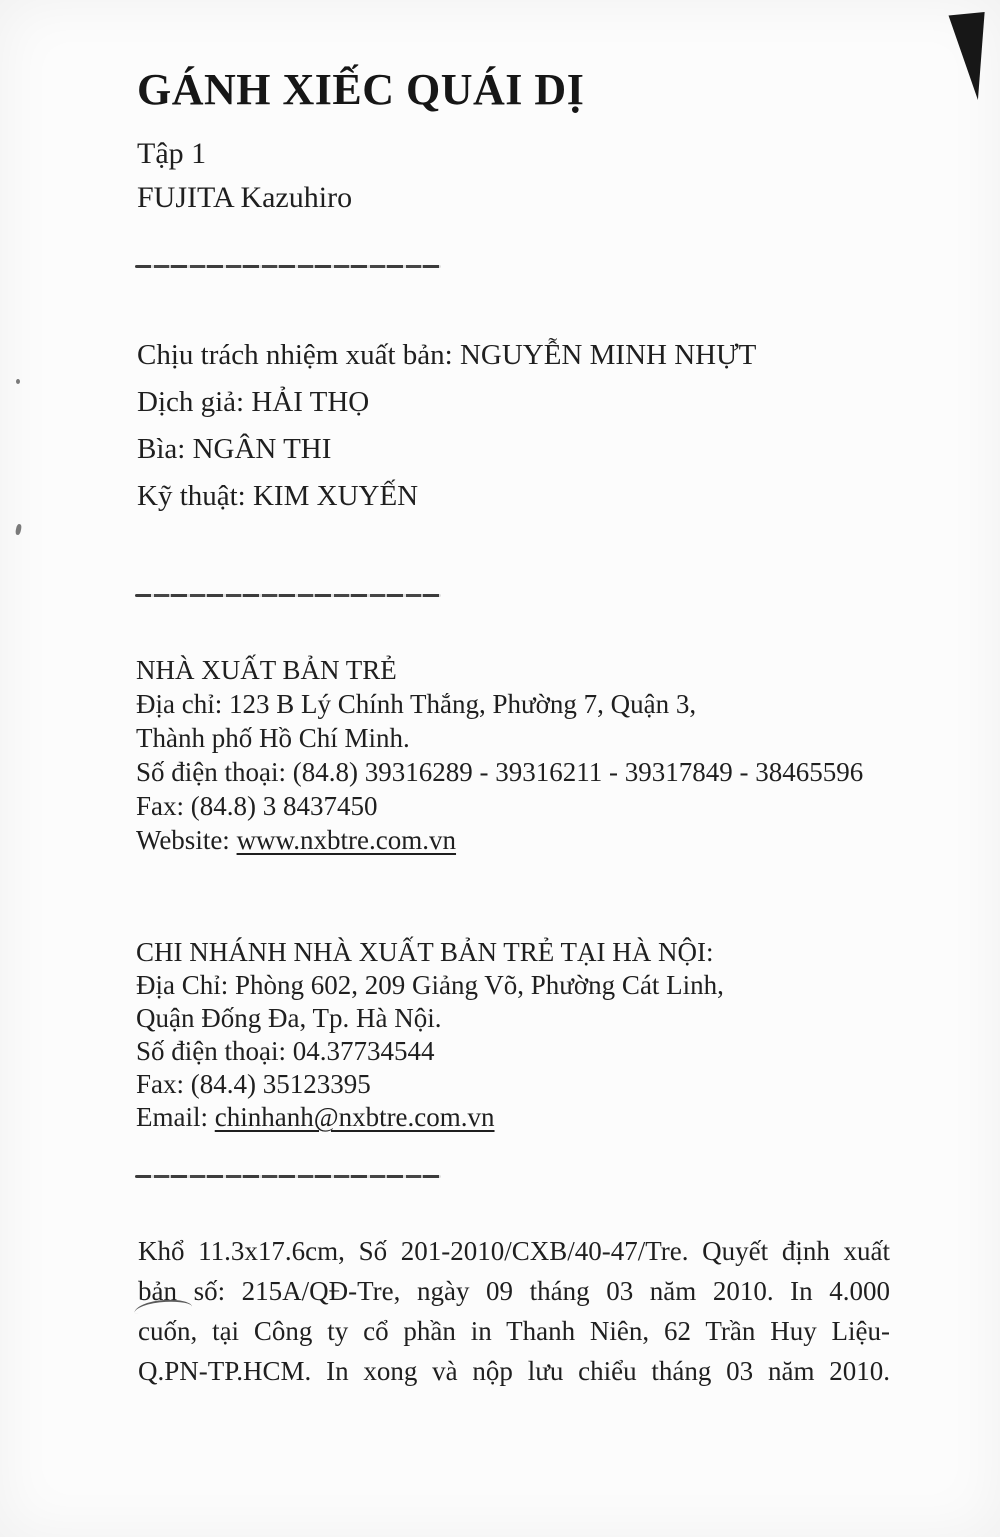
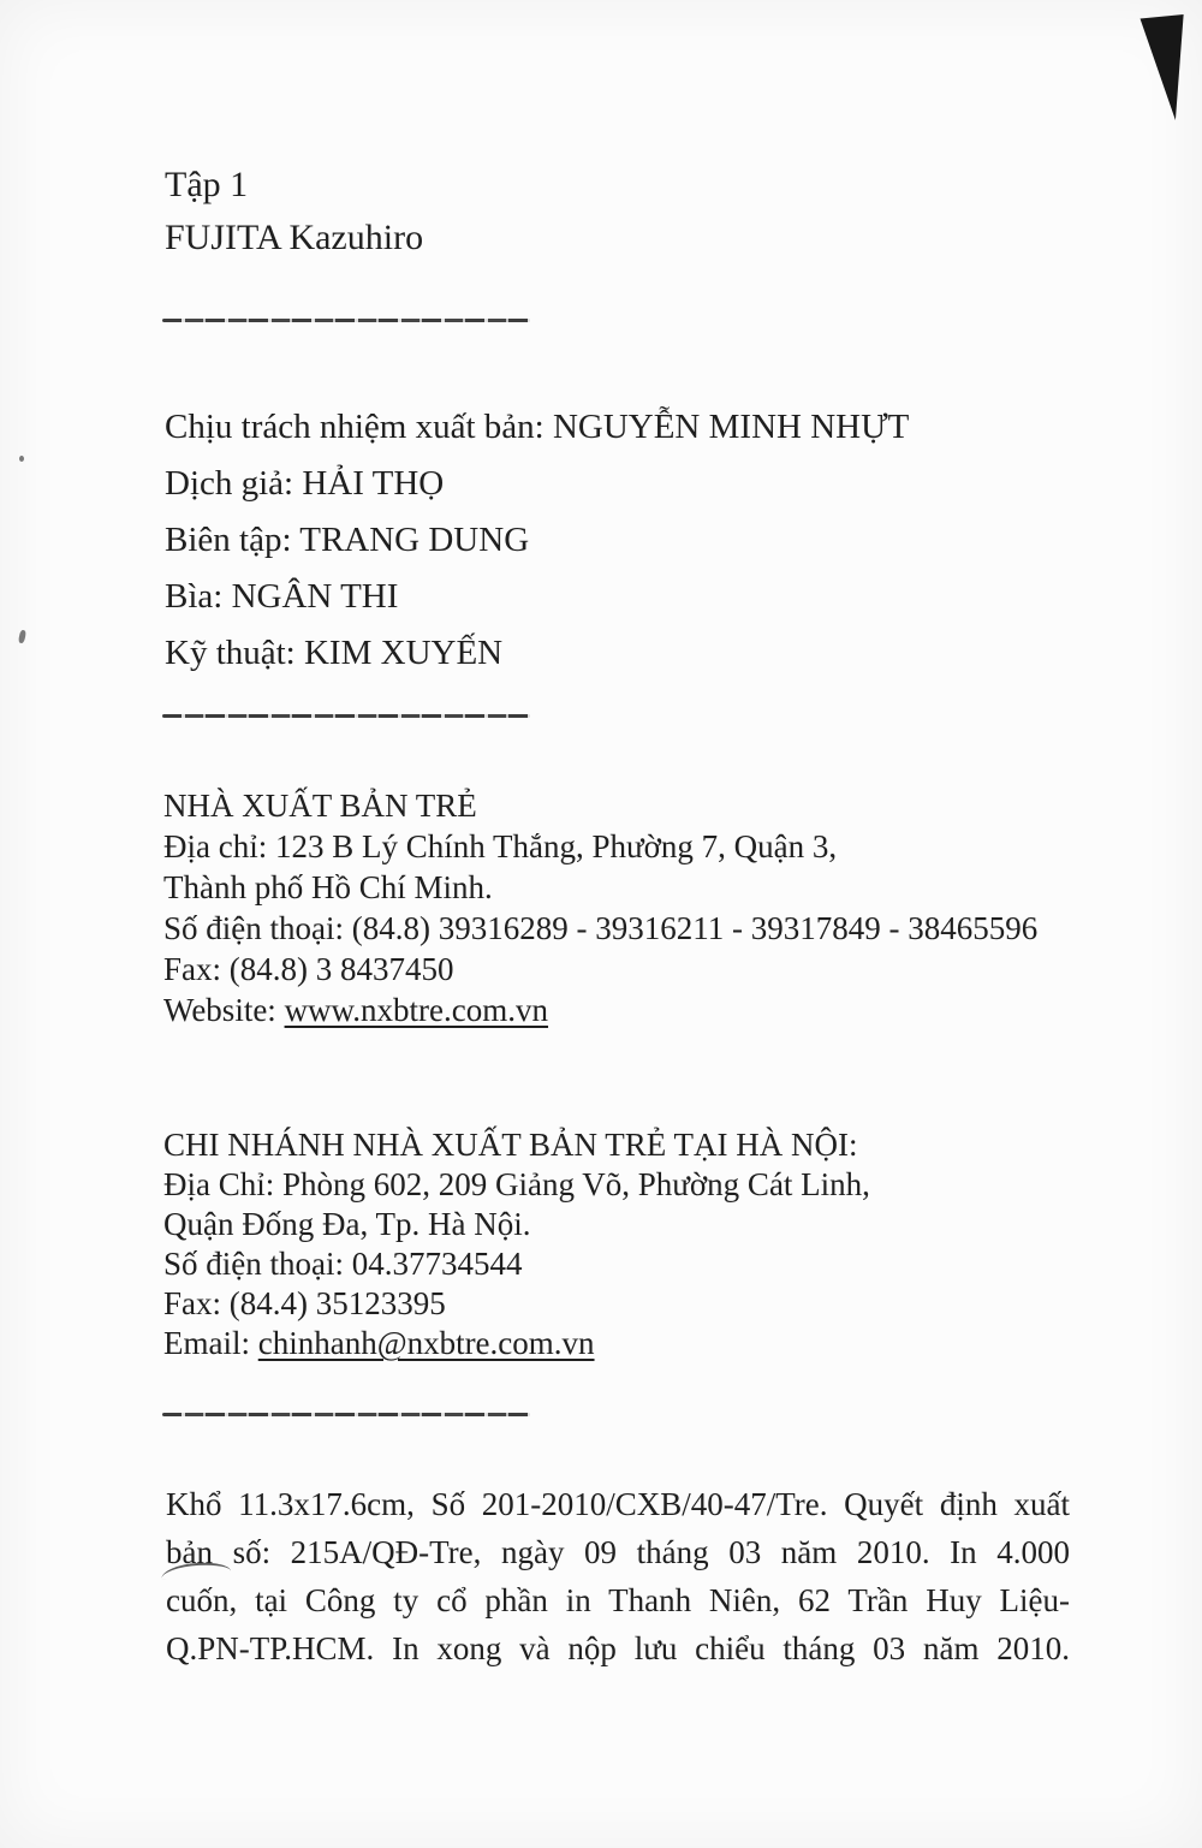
- GÁNH XIẾC QUÁI DỊ
  Tập 1
  FUJITA Kazuhiro
  Chịu trách nhiệm xuất bản: NGUYỄN MINH NHỰT
  Dịch giả: HẢI THỌ
+ Biên tập: TRANG DUNG
  Bìa: NGÂN THI
  Kỹ thuật: KIM XUYẾN
  NHÀ XUẤT BẢN TRẺ
  Địa chỉ: 123 B Lý Chính Thắng, Phường 7, Quận 3,
  Thành phố Hồ Chí Minh.
  Số điện thoại: (84.8) 39316289 - 39316211 - 39317849 - 38465596
  Fax: (84.8) 3 8437450
  Website: www.nxbtre.com.vn
  CHI NHÁNH NHÀ XUẤT BẢN TRẺ TẠI HÀ NỘI:
  Địa Chỉ: Phòng 602, 209 Giảng Võ, Phường Cát Linh,
  Quận Đống Đa, Tp. Hà Nội.
  Số điện thoại: 04.37734544
  Fax: (84.4) 35123395
  Email: chinhanh@nxbtre.com.vn
  Khổ 11.3x17.6cm, Số 201-2010/CXB/40-47/Tre. Quyết định xuất
  bản số: 215A/QĐ-Tre, ngày 09 tháng 03 năm 2010. In 4.000
  cuốn, tại Công ty cổ phần in Thanh Niên, 62 Trần Huy Liệu-
  Q.PN-TP.HCM. In xong và nộp lưu chiểu tháng 03 năm 2010.
